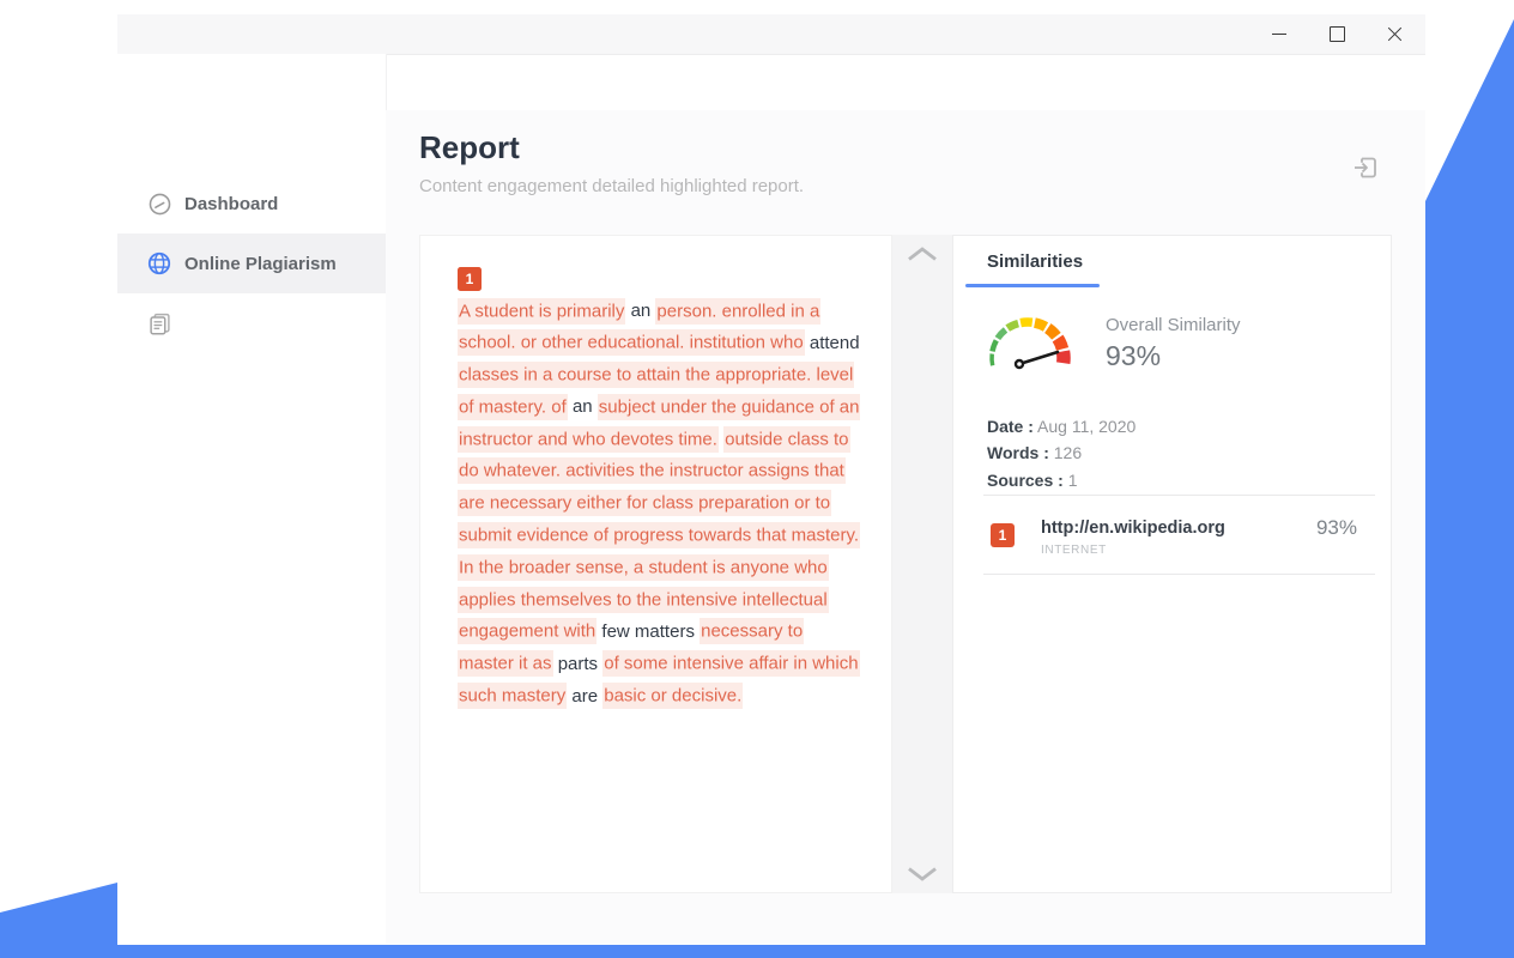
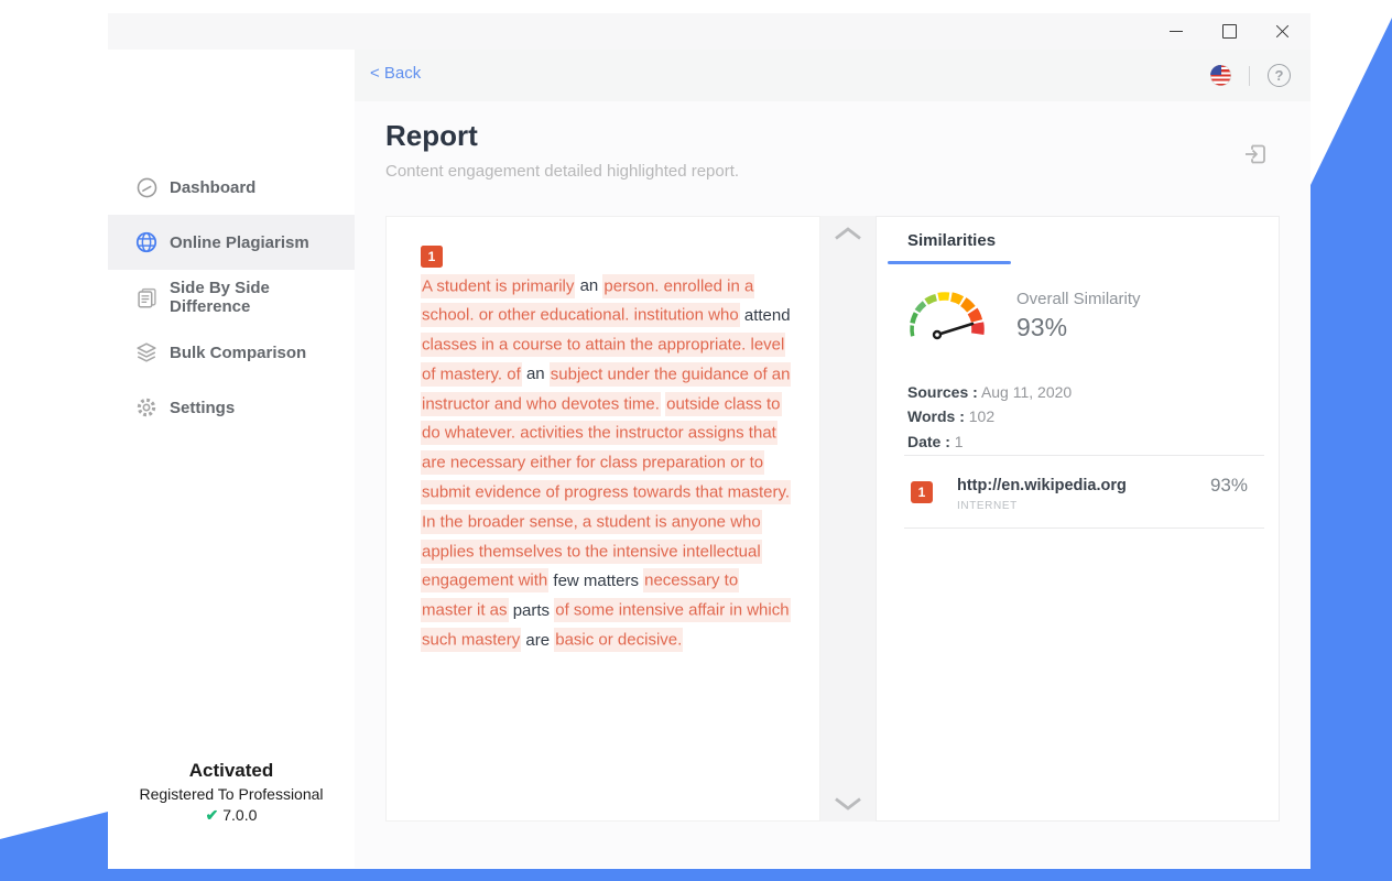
  Dashboard
  Online Plagiarism
+ Side By Side Difference
+ Bulk Comparison
+ Settings
+ Activated
+ Registered To Professional
+ ✔ 7.0.0
+ < Back
+ ?
  Report
  Content engagement detailed highlighted report.
  1
  A student is primarily an person. enrolled in a school. or other educational. institution who attend classes in a course to attain the appropriate. level of mastery. of an subject under the guidance of an instructor and who devotes time. outside class to do whatever. activities the instructor assigns that are necessary either for class preparation or to submit evidence of progress towards that mastery. In the broader sense, a student is anyone who applies themselves to the intensive intellectual engagement with few matters necessary to master it as parts of some intensive affair in which such mastery are basic or decisive.
  Similarities
  Overall Similarity
  93%
- Date : Aug 11, 2020
+ Sources : Aug 11, 2020
- Words : 126
+ Words : 102
- Sources : 1
+ Date : 1
  1
  http://en.wikipedia.org
  INTERNET
  93%
